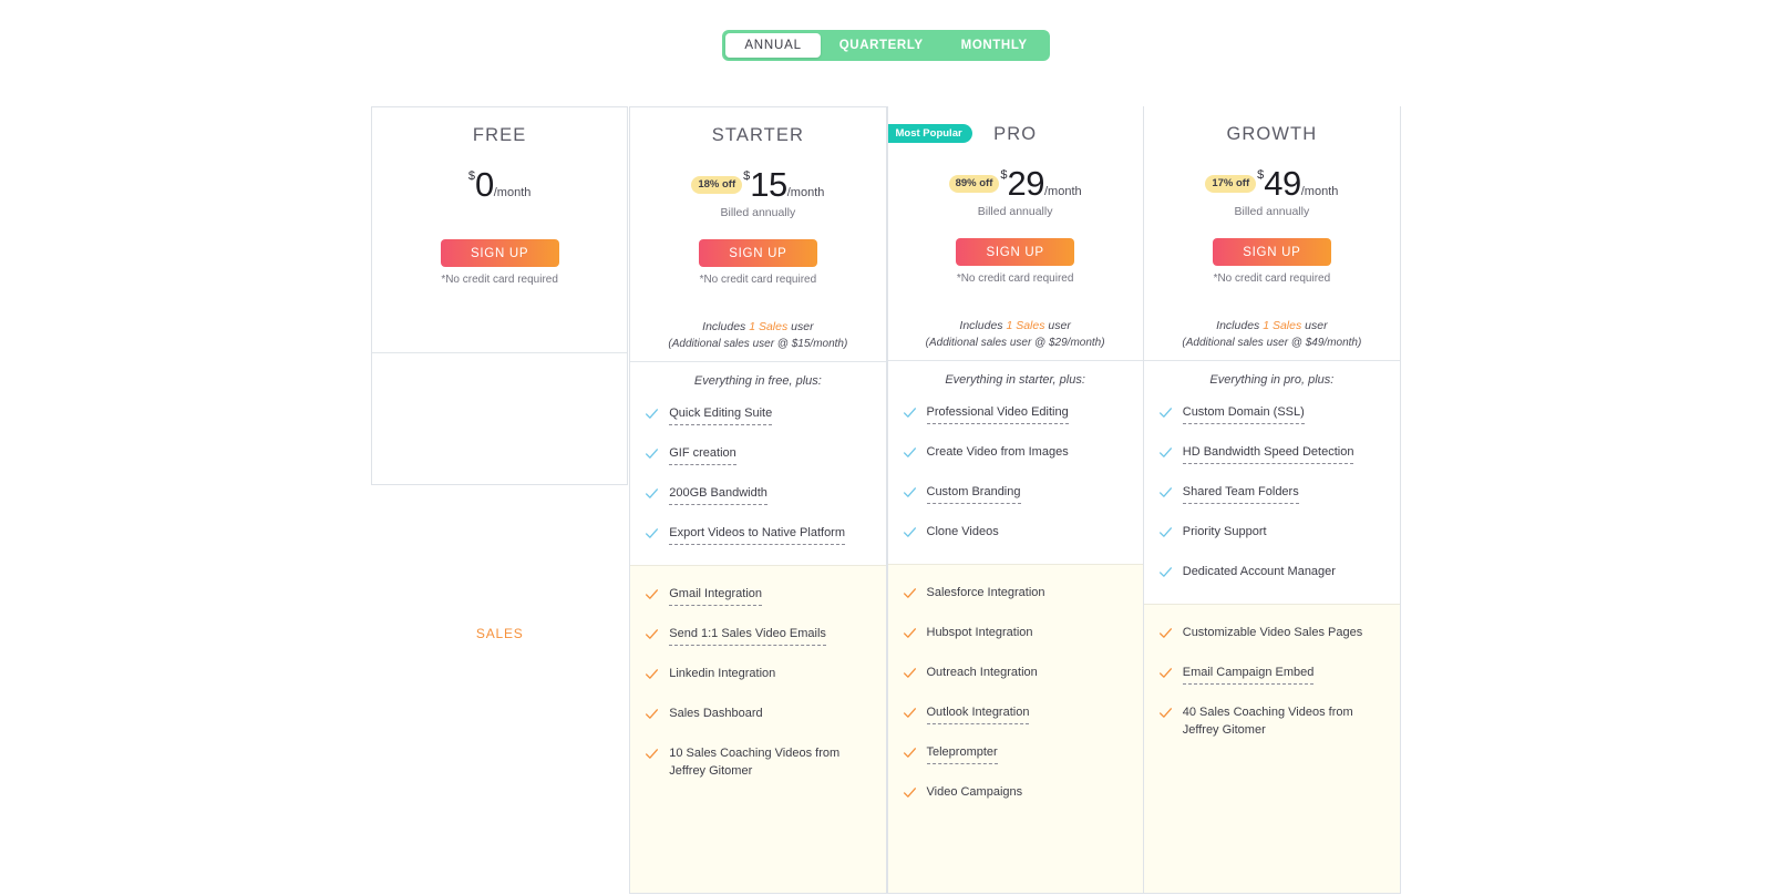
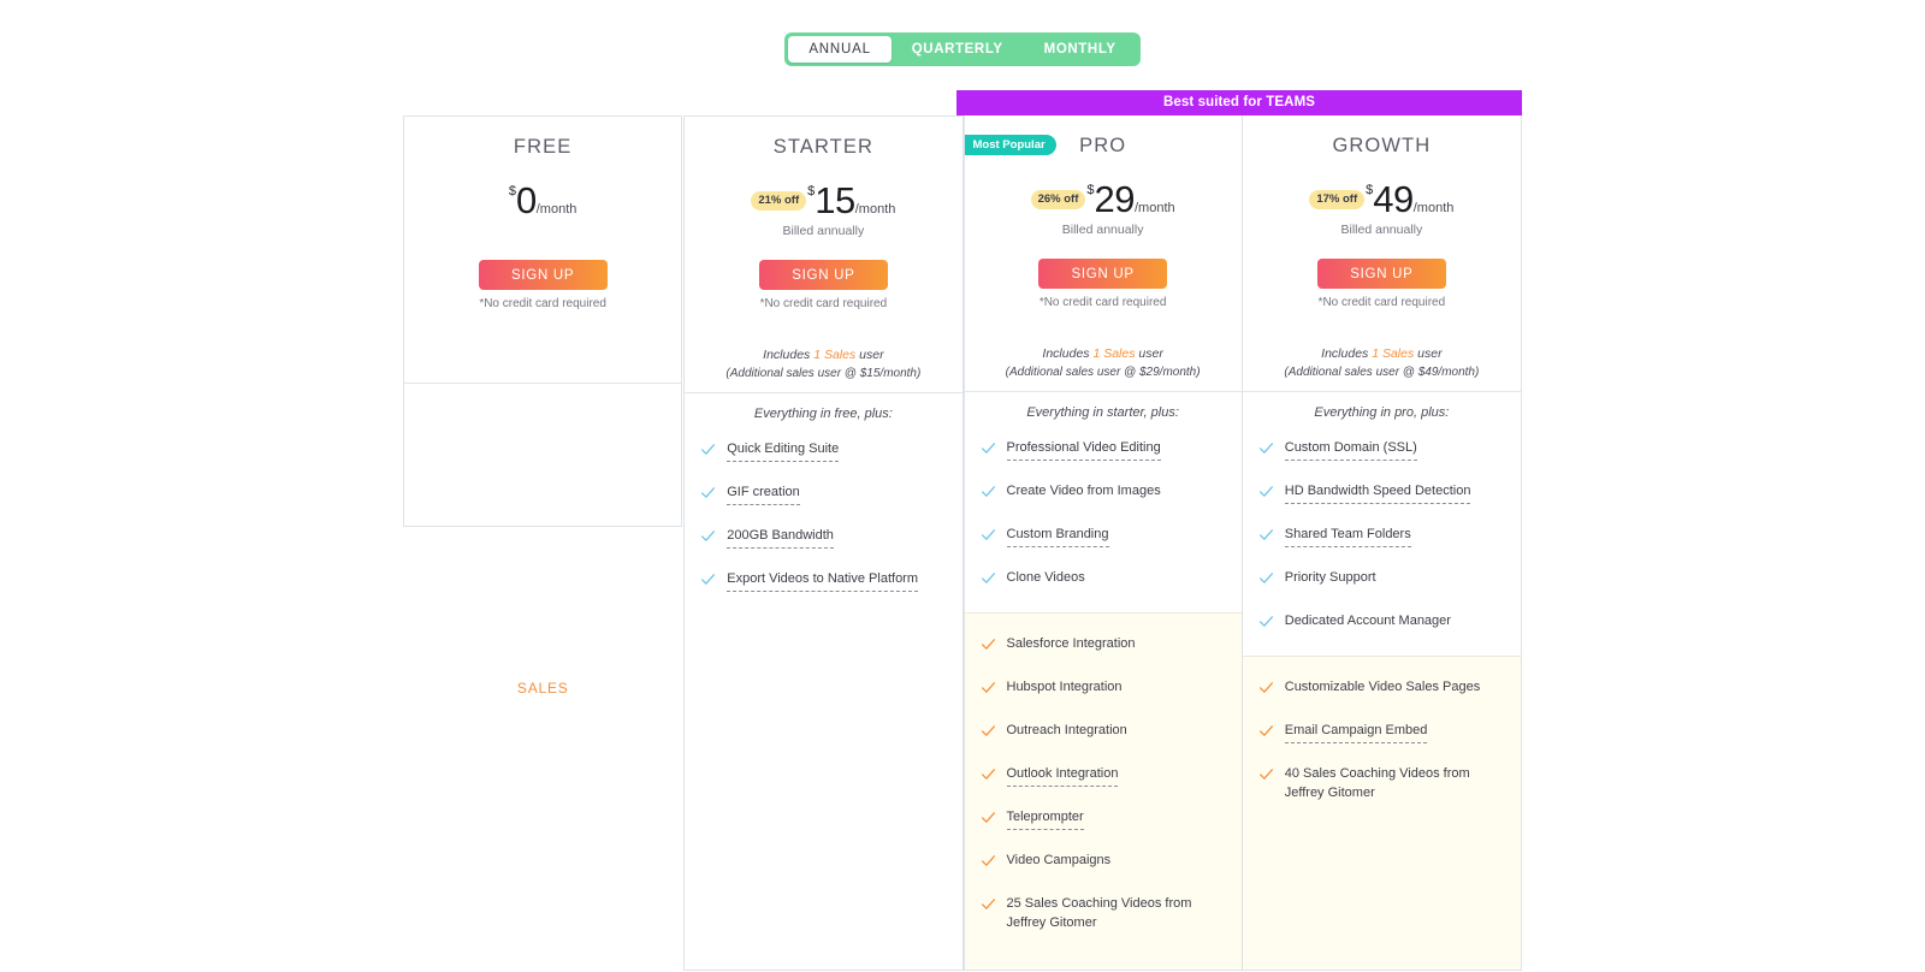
  ANNUAL
  QUARTERLY
  MONTHLY
+ Best suited for TEAMS
  SALES
  FREE
  $
  0
  /month
  SIGN UP
  *No credit card required
  STARTER
- 18% off
+ 21% off
  $
  15
  /month
  Billed annually
  SIGN UP
  *No credit card required
  Includes 1 Sales user
  (Additional sales user @ $15/month)
  Everything in free, plus:
  Quick Editing Suite
  GIF creation
  200GB Bandwidth
  Export Videos to Native Platform
- Gmail Integration
- Send 1:1 Sales Video Emails
- Linkedin Integration
- Sales Dashboard
- 10 Sales Coaching Videos from Jeffrey Gitomer
  Most Popular
  PRO
- 89% off
+ 26% off
  $
  29
  /month
  Billed annually
  SIGN UP
  *No credit card required
  Includes 1 Sales user
  (Additional sales user @ $29/month)
  Everything in starter, plus:
  Professional Video Editing
  Create Video from Images
  Custom Branding
  Clone Videos
  Salesforce Integration
  Hubspot Integration
  Outreach Integration
  Outlook Integration
  Teleprompter
  Video Campaigns
+ 25 Sales Coaching Videos from Jeffrey Gitomer
  GROWTH
  17% off
  $
  49
  /month
  Billed annually
  SIGN UP
  *No credit card required
  Includes 1 Sales user
  (Additional sales user @ $49/month)
  Everything in pro, plus:
  Custom Domain (SSL)
  HD Bandwidth Speed Detection
  Shared Team Folders
  Priority Support
  Dedicated Account Manager
  Customizable Video Sales Pages
  Email Campaign Embed
  40 Sales Coaching Videos from Jeffrey Gitomer
